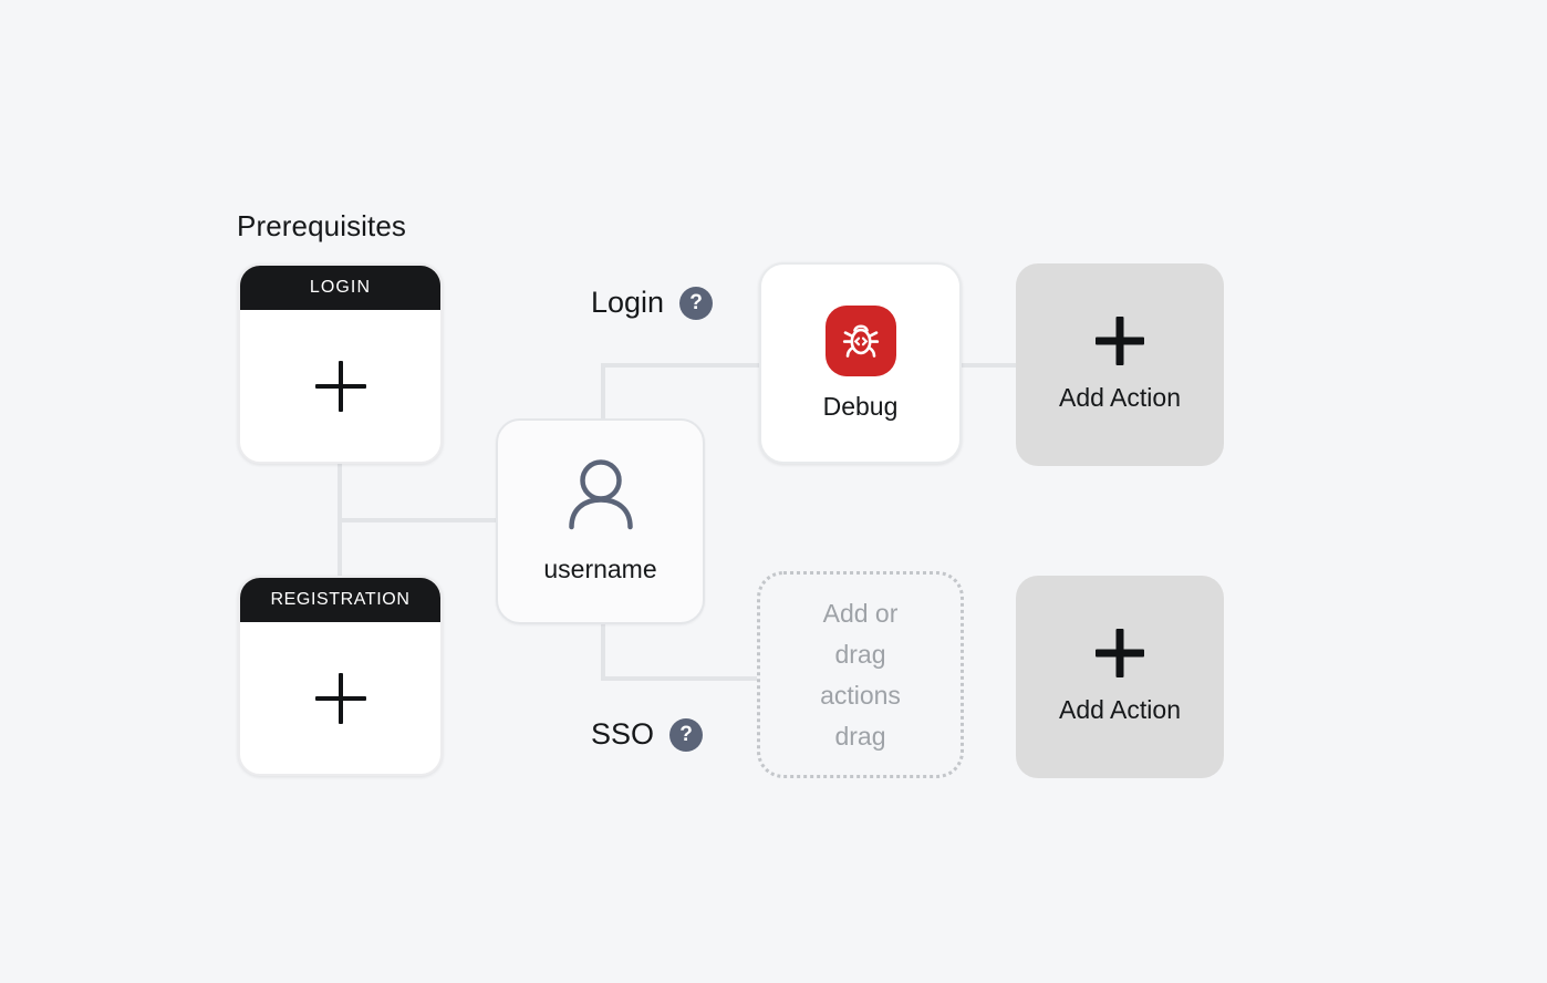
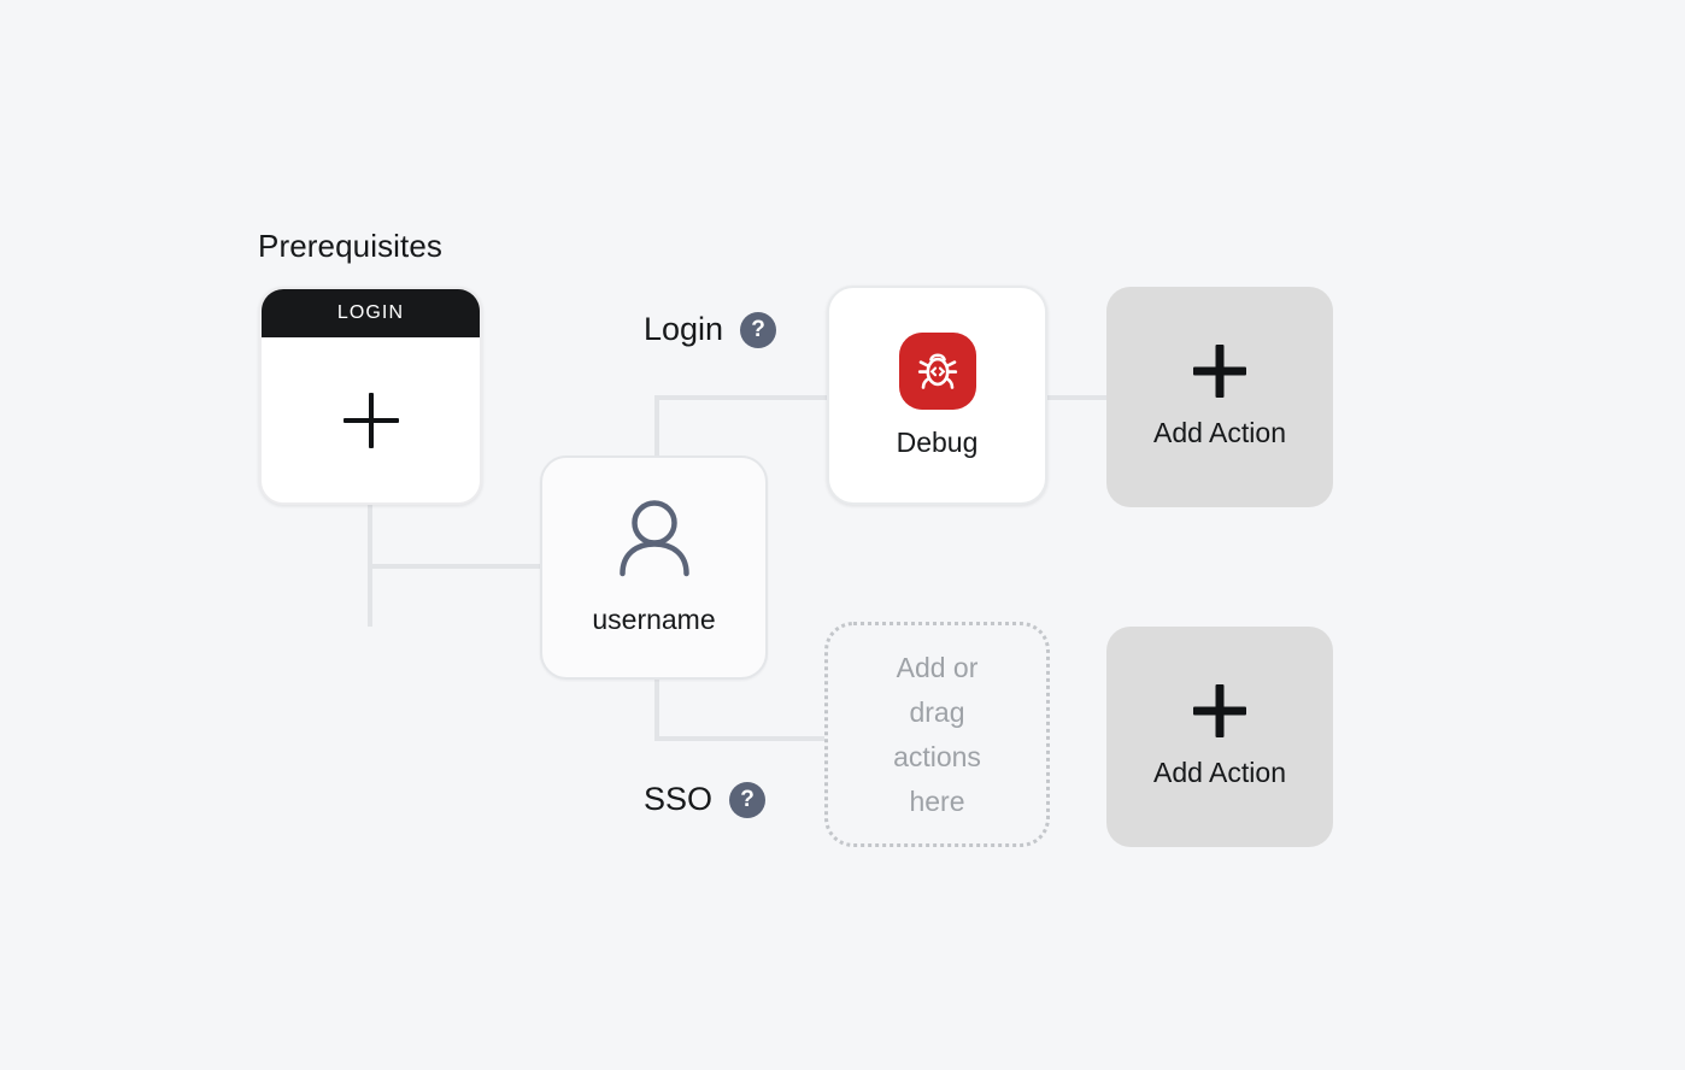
  Prerequisites
  LOGIN
- REGISTRATION
  username
  Login
  ?
  SSO
  ?
  Debug
  Add Action
- Add or drag actions drag
+ Add or drag actions here
  Add Action
